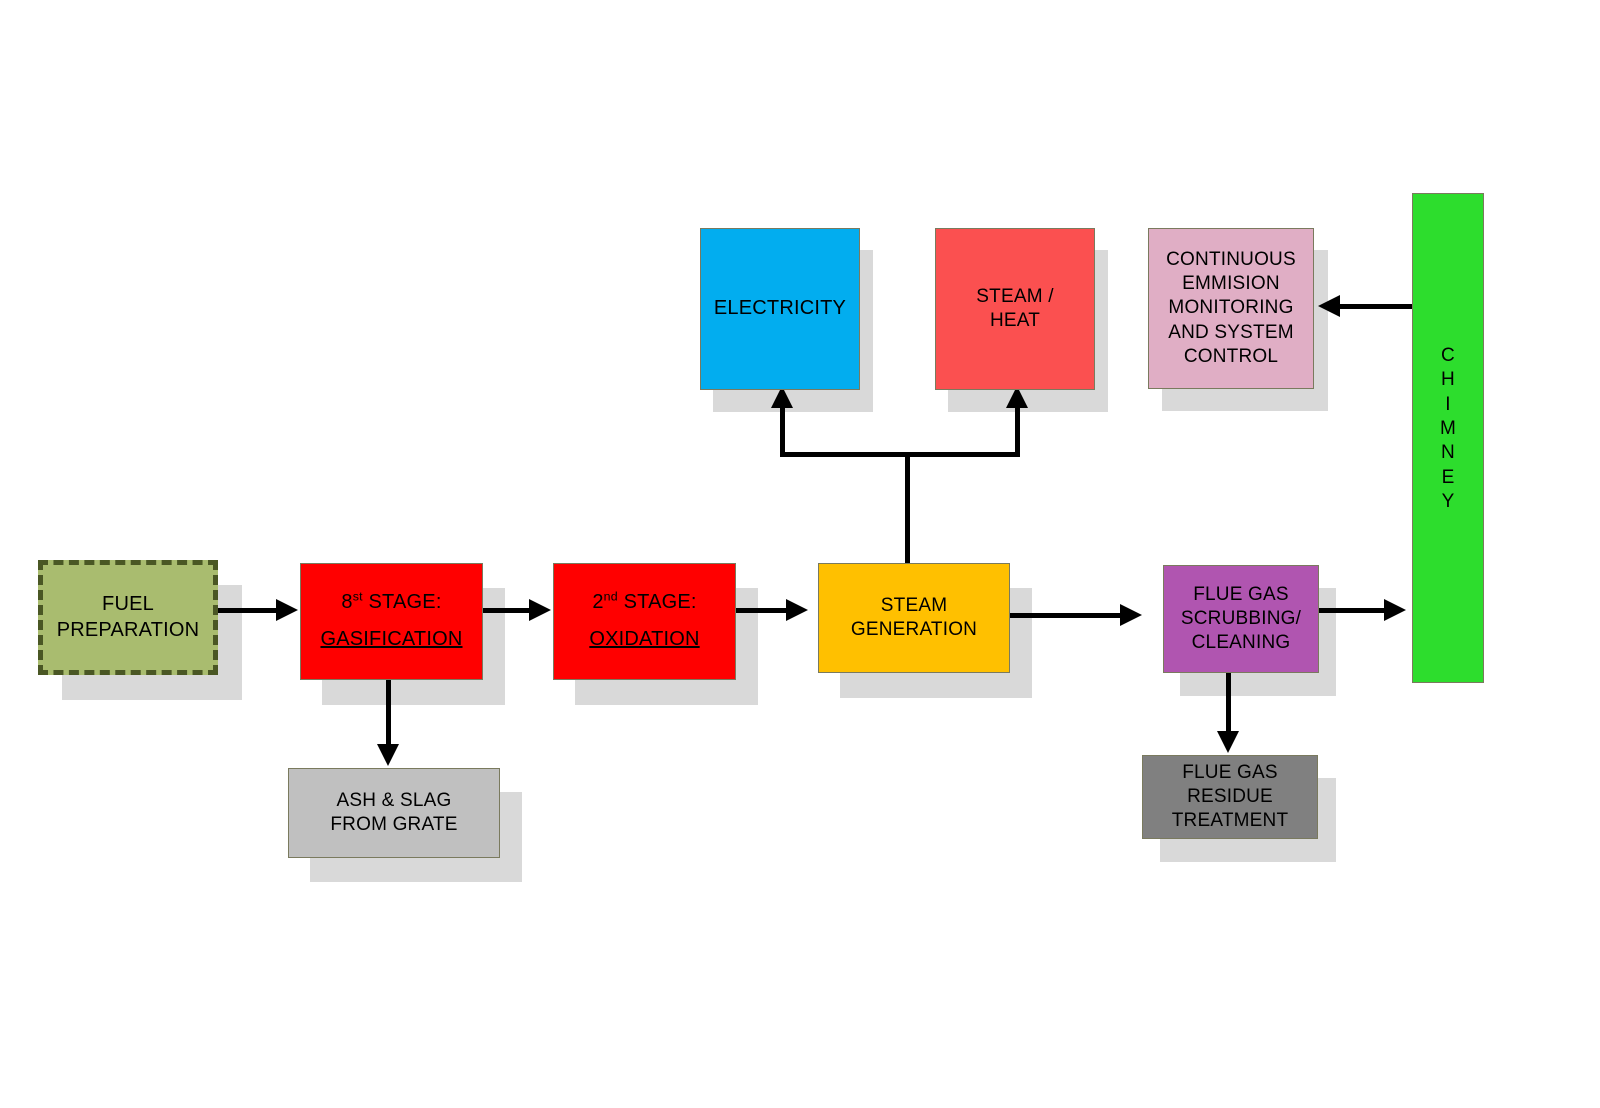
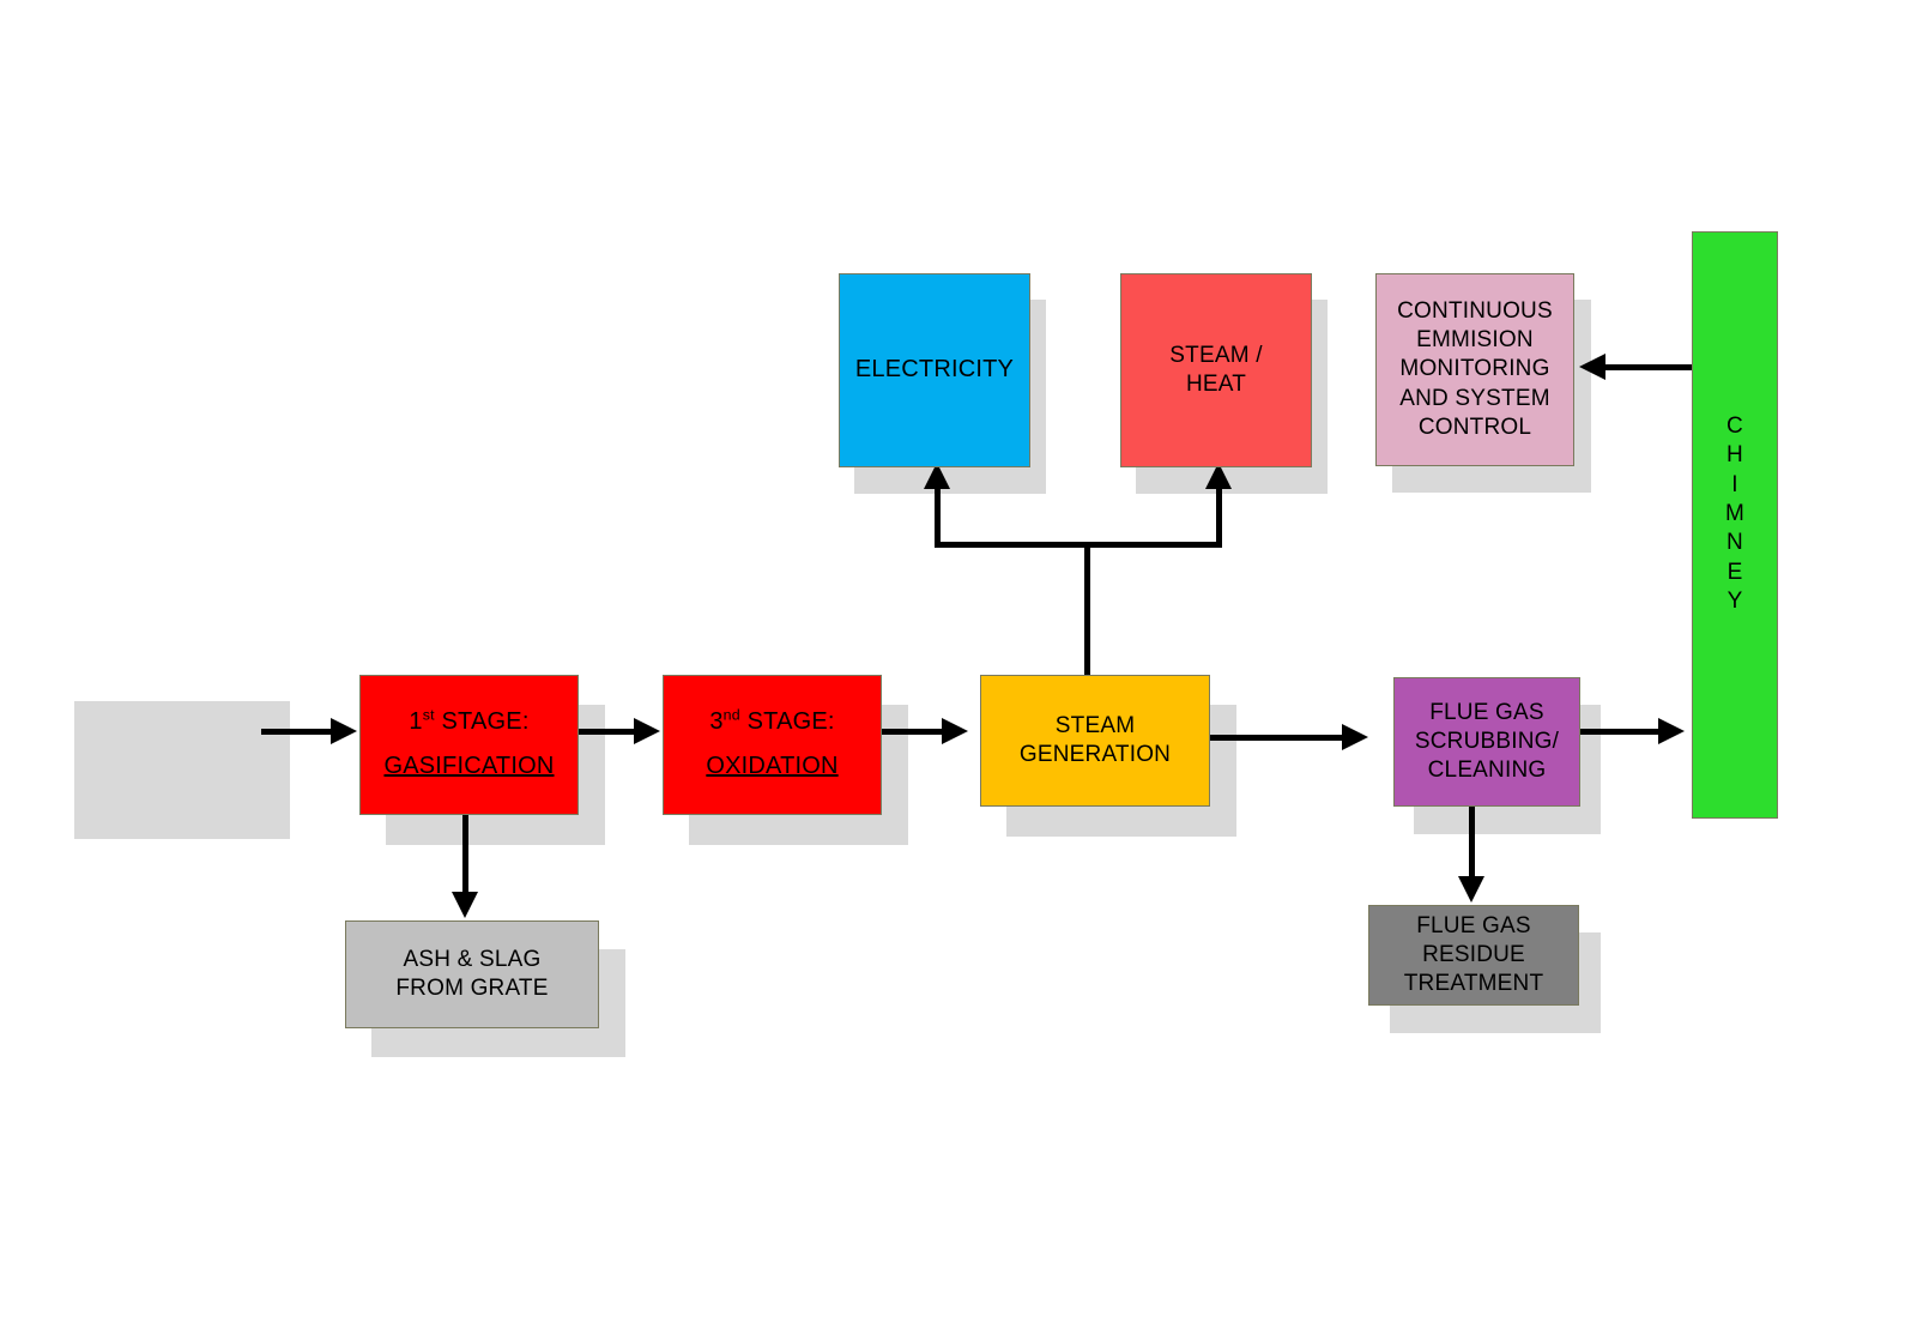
- FUEL
- PREPARATION
- 8st STAGE:
+ 1st STAGE:
  GASIFICATION
- 2nd STAGE:
+ 3nd STAGE:
  OXIDATION
  STEAM
  GENERATION
  ASH & SLAG
  FROM GRATE
  ELECTRICITY
  STEAM /
  HEAT
  CONTINUOUS
  EMMISION
  MONITORING
  AND SYSTEM
  CONTROL
  FLUE GAS
  SCRUBBING/
  CLEANING
  FLUE GAS
  RESIDUE
  TREATMENT
  C
  H
  I
  M
  N
  E
  Y
